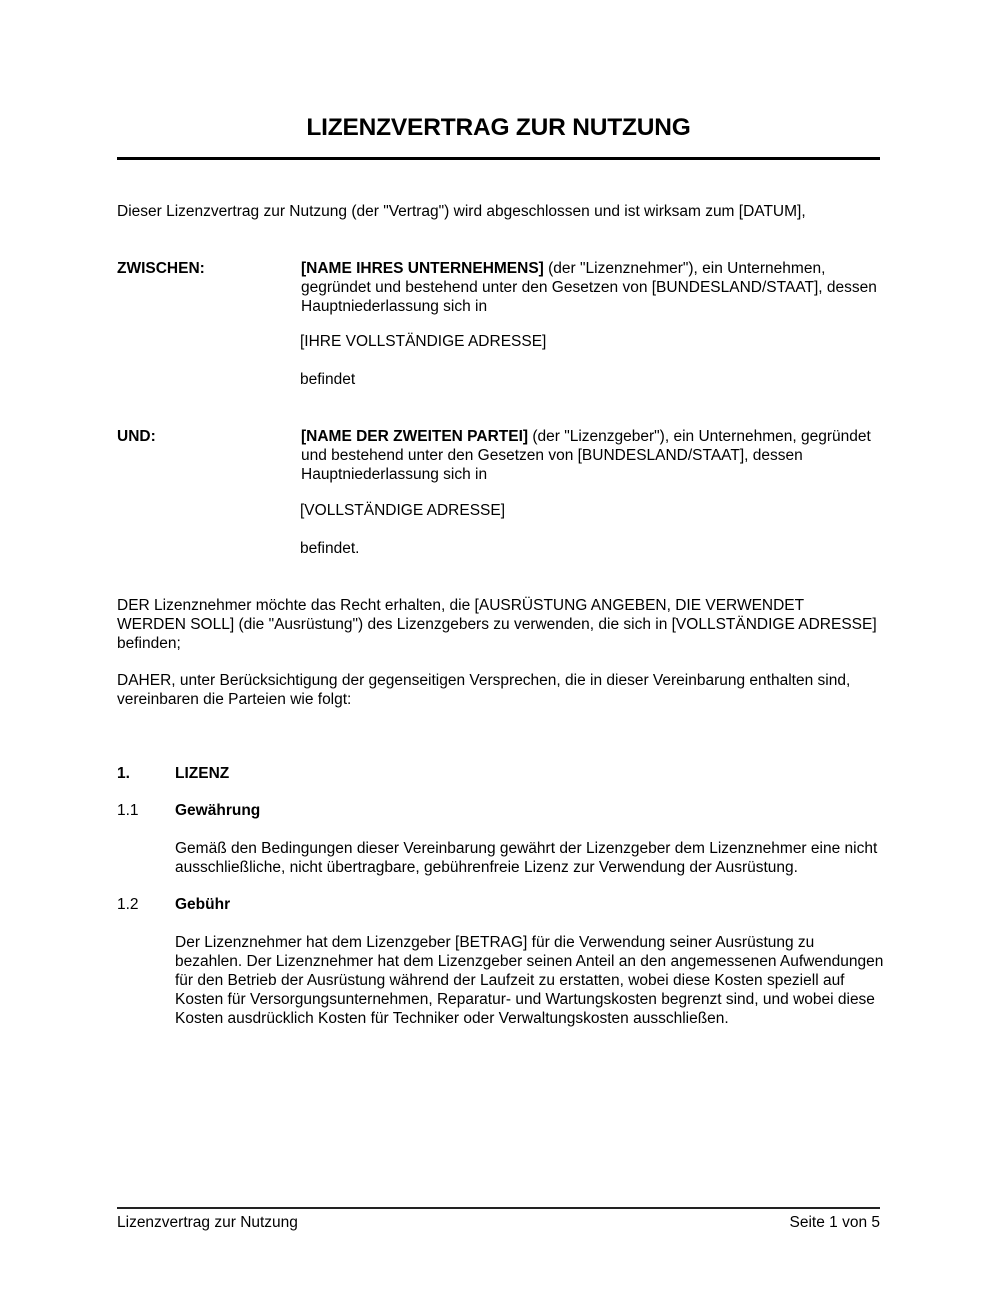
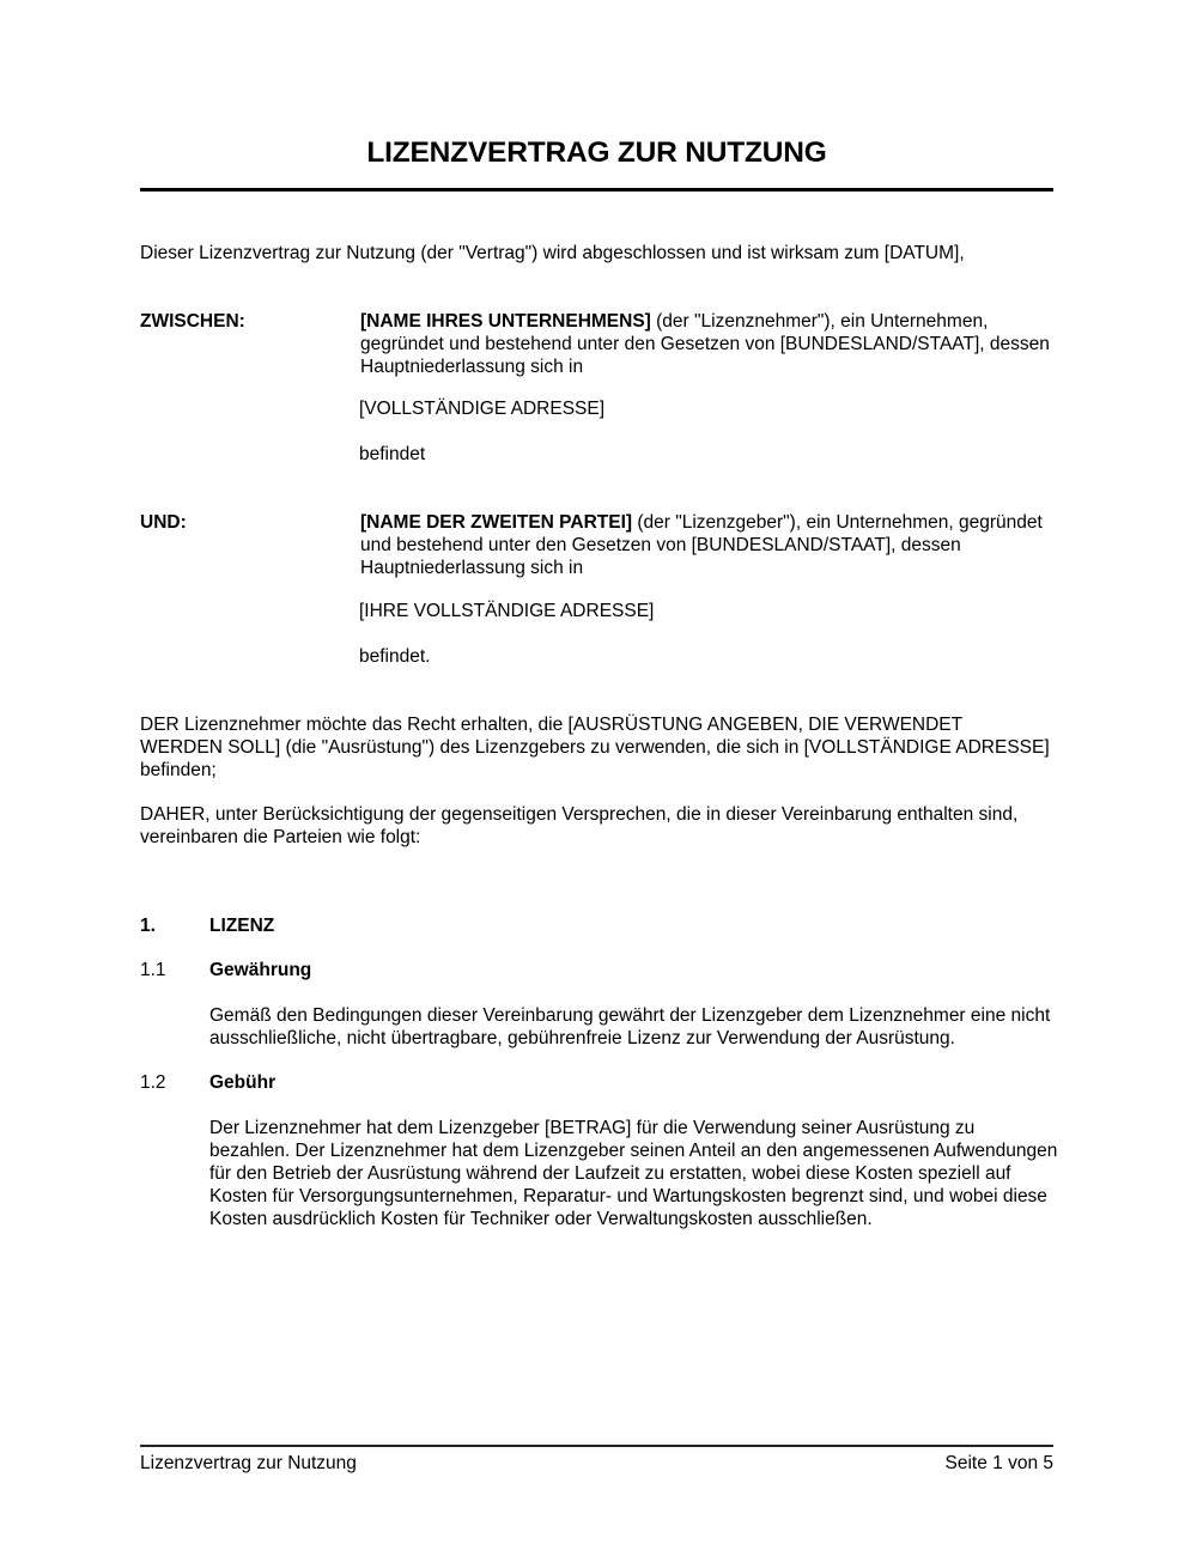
  LIZENZVERTRAG ZUR NUTZUNG
  Dieser Lizenzvertrag zur Nutzung (der "Vertrag") wird abgeschlossen und ist wirksam zum [DATUM],
  ZWISCHEN:
  [NAME IHRES UNTERNEHMENS] (der "Lizenznehmer"), ein Unternehmen, gegründet und bestehend unter den Gesetzen von [BUNDESLAND/STAAT], dessen Hauptniederlassung sich in
- [IHRE VOLLSTÄNDIGE ADRESSE]
+ [VOLLSTÄNDIGE ADRESSE]
  befindet
  UND:
  [NAME DER ZWEITEN PARTEI] (der "Lizenzgeber"), ein Unternehmen, gegründet und bestehend unter den Gesetzen von [BUNDESLAND/STAAT], dessen Hauptniederlassung sich in
- [VOLLSTÄNDIGE ADRESSE]
+ [IHRE VOLLSTÄNDIGE ADRESSE]
  befindet.
  DER Lizenznehmer möchte das Recht erhalten, die [AUSRÜSTUNG ANGEBEN, DIE VERWENDET WERDEN SOLL] (die "Ausrüstung") des Lizenzgebers zu verwenden, die sich in [VOLLSTÄNDIGE ADRESSE] befinden;
  DAHER, unter Berücksichtigung der gegenseitigen Versprechen, die in dieser Vereinbarung enthalten sind, vereinbaren die Parteien wie folgt:
  1.
  LIZENZ
  1.1
  Gewährung
  Gemäß den Bedingungen dieser Vereinbarung gewährt der Lizenzgeber dem Lizenznehmer eine nicht ausschließliche, nicht übertragbare, gebührenfreie Lizenz zur Verwendung der Ausrüstung.
  1.2
  Gebühr
  Der Lizenznehmer hat dem Lizenzgeber [BETRAG] für die Verwendung seiner Ausrüstung zu bezahlen. Der Lizenznehmer hat dem Lizenzgeber seinen Anteil an den angemessenen Aufwendungen für den Betrieb der Ausrüstung während der Laufzeit zu erstatten, wobei diese Kosten speziell auf Kosten für Versorgungsunternehmen, Reparatur- und Wartungskosten begrenzt sind, und wobei diese Kosten ausdrücklich Kosten für Techniker oder Verwaltungskosten ausschließen.
  Lizenzvertrag zur Nutzung
  Seite 1 von 5
